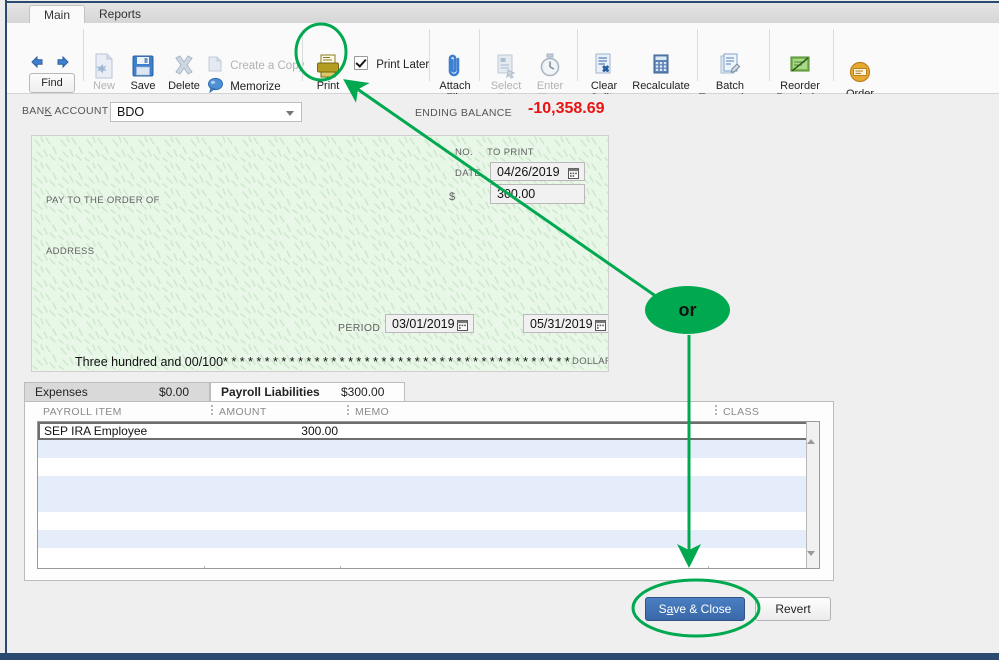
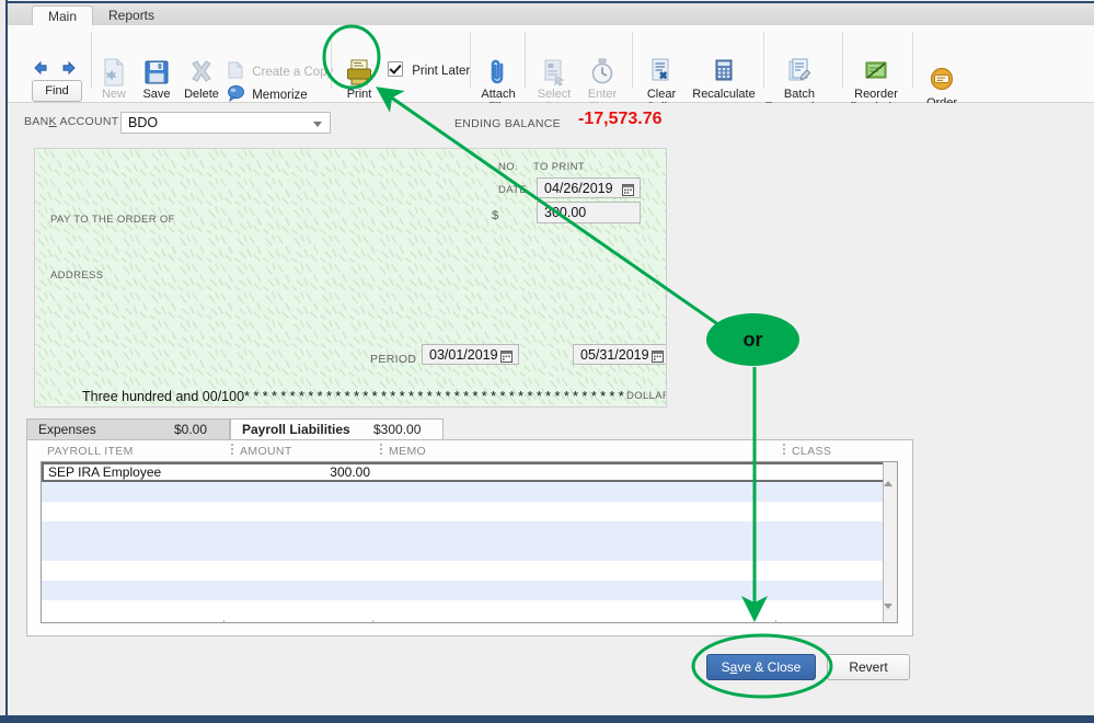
  Main
  Reports
  Find
  New
  Save
  Delete
  Create a Cop
  Memorize
  Print
  Print Later
  Attach
  Select
  Enter
  Clear
  Recalculate
  Batch
  Reorder
  BANK ACCOUNT
  BDO
  ENDING BALANCE
- -10,358.69
+ -17,573.76
  NO.
  TO PRINT
  DAT
  04/26/2019
  PAY TO THE ORDER OF
  $
  30.00
  Three hundred and 00/100* * * * * * * * * * * * * * * * * * * * * * * * * * * * * * * * * * * * * * * * * *
  DOLLA
  ADDRESS
  PERIOD
  03/01/2019
  05/31/2019
  Expenses
  $0.00
  Payroll Liabilities
  $300.00
  PAYROLL ITEM
  AMOUNT
  MEMO
  CLASS
  SEP IRA Employee
  300.00
  Save & Close
  Revert
  or
